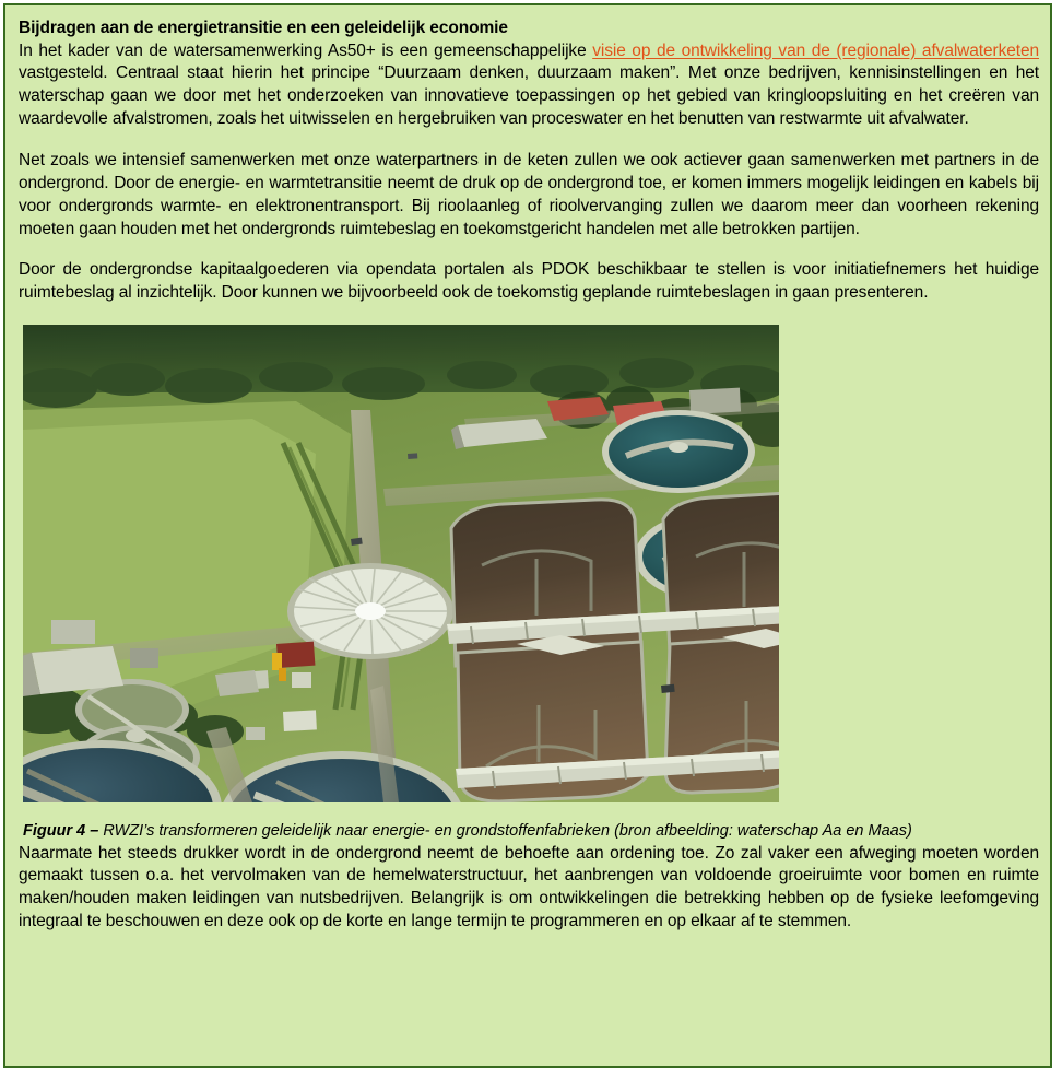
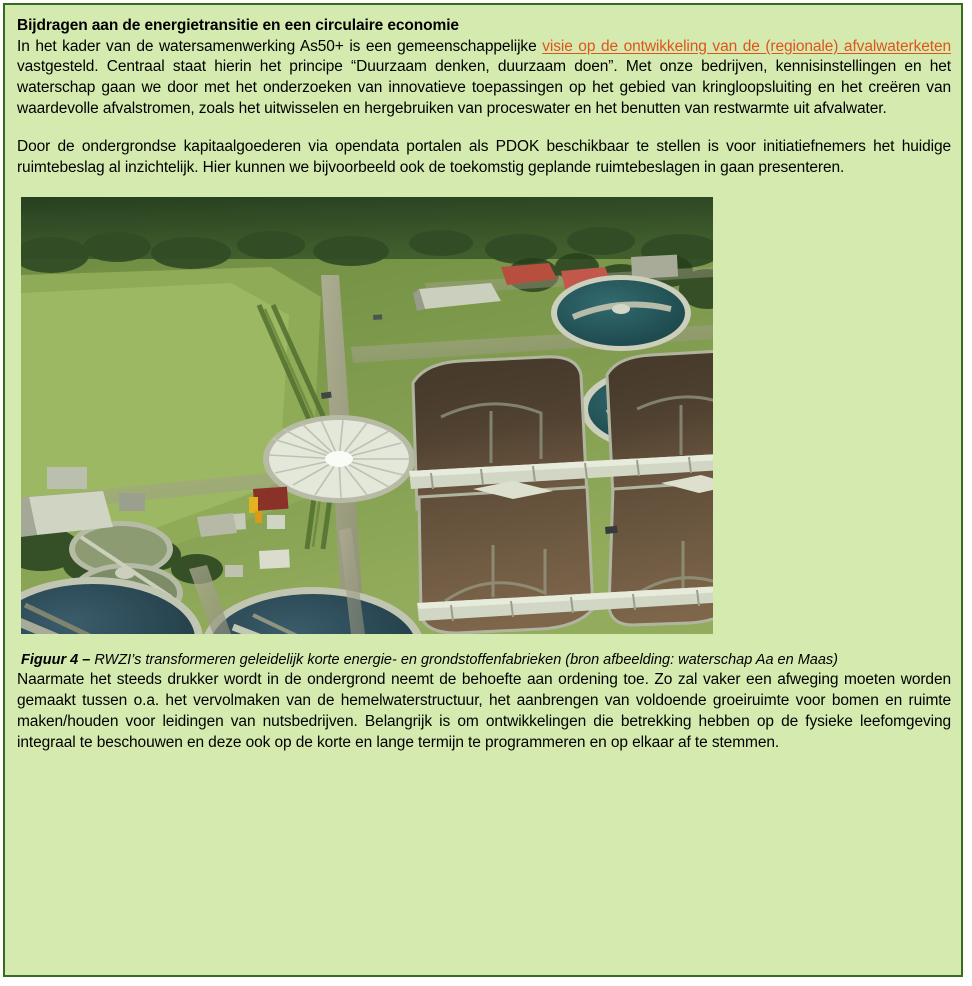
- Bijdragen aan de energietransitie en een geleidelijk economie
+ Bijdragen aan de energietransitie en een circulaire economie
- In het kader van de watersamenwerking As50+ is een gemeenschappelijke visie op de ontwikkeling van de (regionale) afvalwaterketen vastgesteld. Centraal staat hierin het principe “Duurzaam denken, duurzaam maken”. Met onze bedrijven, kennisinstellingen en het waterschap gaan we door met het onderzoeken van innovatieve toepassingen op het gebied van kringloopsluiting en het creëren van waardevolle afvalstromen, zoals het uitwisselen en hergebruiken van proceswater en het benutten van restwarmte uit afvalwater.
+ In het kader van de watersamenwerking As50+ is een gemeenschappelijke visie op de ontwikkeling van de (regionale) afvalwaterketen vastgesteld. Centraal staat hierin het principe “Duurzaam denken, duurzaam doen”. Met onze bedrijven, kennisinstellingen en het waterschap gaan we door met het onderzoeken van innovatieve toepassingen op het gebied van kringloopsluiting en het creëren van waardevolle afvalstromen, zoals het uitwisselen en hergebruiken van proceswater en het benutten van restwarmte uit afvalwater.
- Net zoals we intensief samenwerken met onze waterpartners in de keten zullen we ook actiever gaan samenwerken met partners in de ondergrond. Door de energie- en warmtetransitie neemt de druk op de ondergrond toe, er komen immers mogelijk leidingen en kabels bij voor ondergronds warmte- en elektronentransport. Bij rioolaanleg of rioolvervanging zullen we daarom meer dan voorheen rekening moeten gaan houden met het ondergronds ruimtebeslag en toekomstgericht handelen met alle betrokken partijen.
- Door de ondergrondse kapitaalgoederen via opendata portalen als PDOK beschikbaar te stellen is voor initiatiefnemers het huidige ruimtebeslag al inzichtelijk. Door kunnen we bijvoorbeeld ook de toekomstig geplande ruimtebeslagen in gaan presenteren.
+ Door de ondergrondse kapitaalgoederen via opendata portalen als PDOK beschikbaar te stellen is voor initiatiefnemers het huidige ruimtebeslag al inzichtelijk. Hier kunnen we bijvoorbeeld ook de toekomstig geplande ruimtebeslagen in gaan presenteren.
- Figuur 4 – RWZI’s transformeren geleidelijk naar energie- en grondstoffenfabrieken (bron afbeelding: waterschap Aa en Maas)
+ Figuur 4 – RWZI’s transformeren geleidelijk korte energie- en grondstoffenfabrieken (bron afbeelding: waterschap Aa en Maas)
- Naarmate het steeds drukker wordt in de ondergrond neemt de behoefte aan ordening toe. Zo zal vaker een afweging moeten worden gemaakt tussen o.a. het vervolmaken van de hemelwaterstructuur, het aanbrengen van voldoende groeiruimte voor bomen en ruimte maken/houden maken leidingen van nutsbedrijven. Belangrijk is om ontwikkelingen die betrekking hebben op de fysieke leefomgeving integraal te beschouwen en deze ook op de korte en lange termijn te programmeren en op elkaar af te stemmen.
+ Naarmate het steeds drukker wordt in de ondergrond neemt de behoefte aan ordening toe. Zo zal vaker een afweging moeten worden gemaakt tussen o.a. het vervolmaken van de hemelwaterstructuur, het aanbrengen van voldoende groeiruimte voor bomen en ruimte maken/houden voor leidingen van nutsbedrijven. Belangrijk is om ontwikkelingen die betrekking hebben op de fysieke leefomgeving integraal te beschouwen en deze ook op de korte en lange termijn te programmeren en op elkaar af te stemmen.
